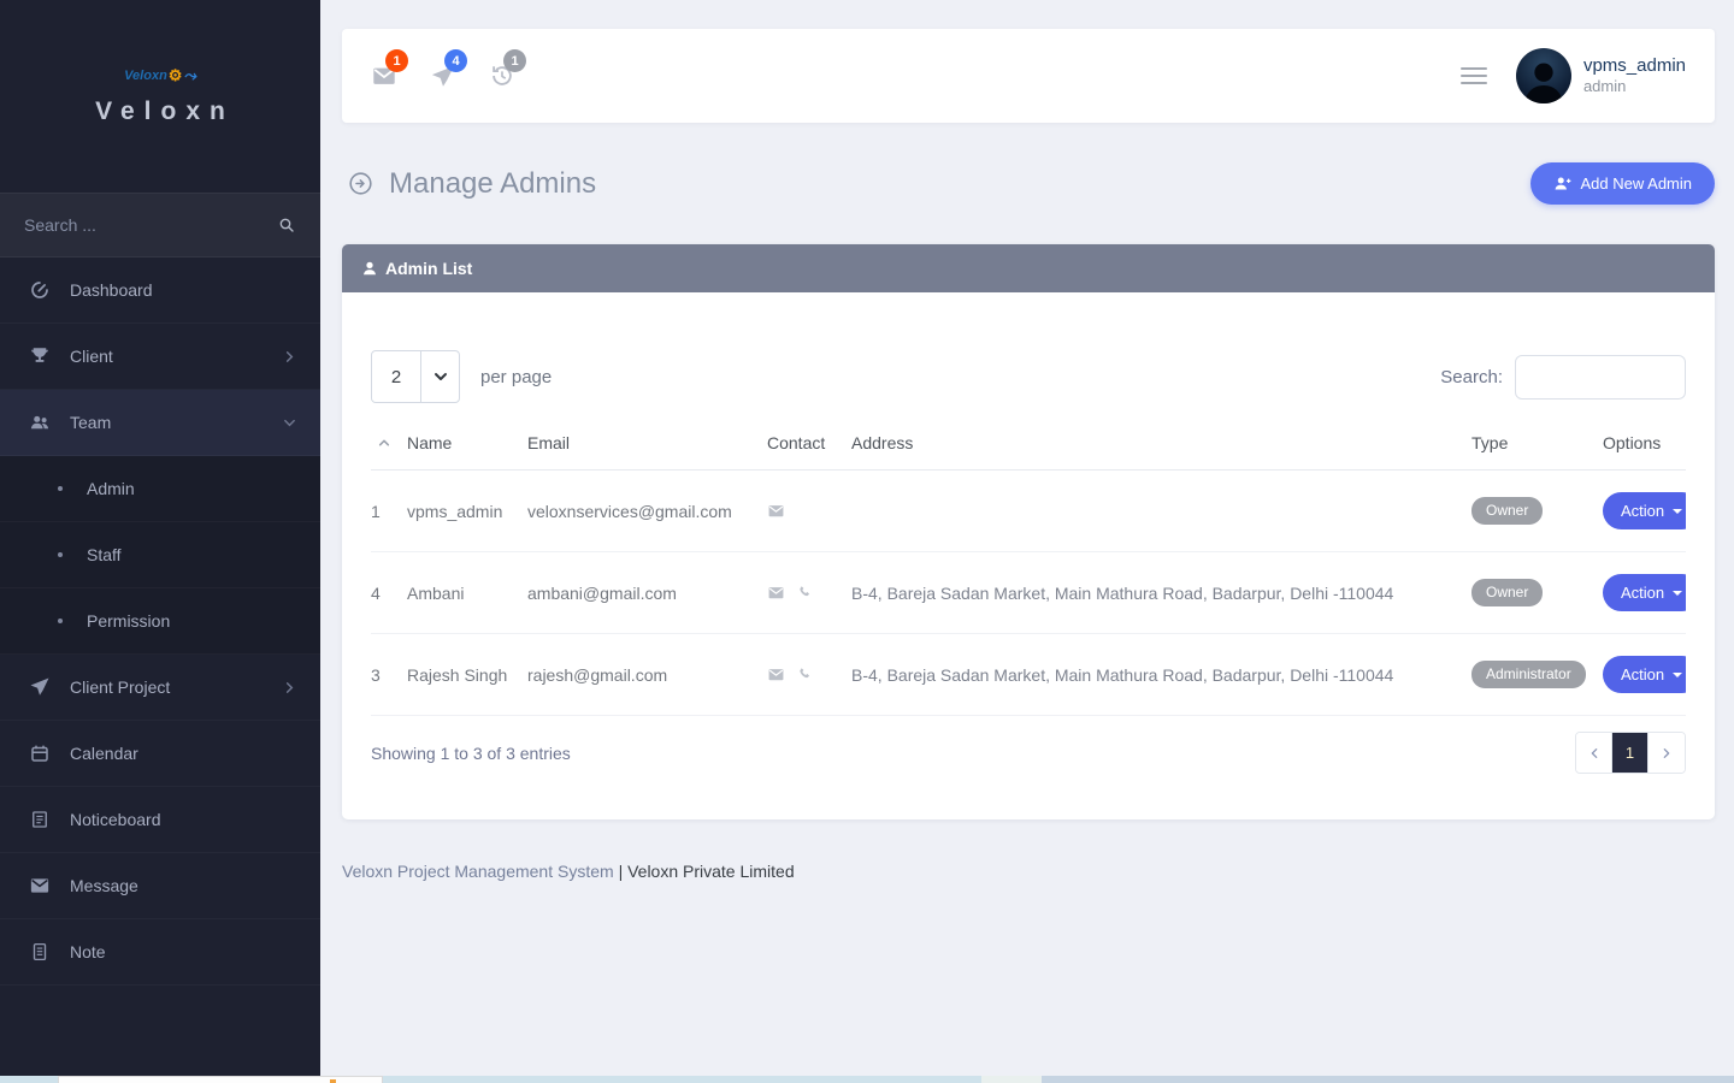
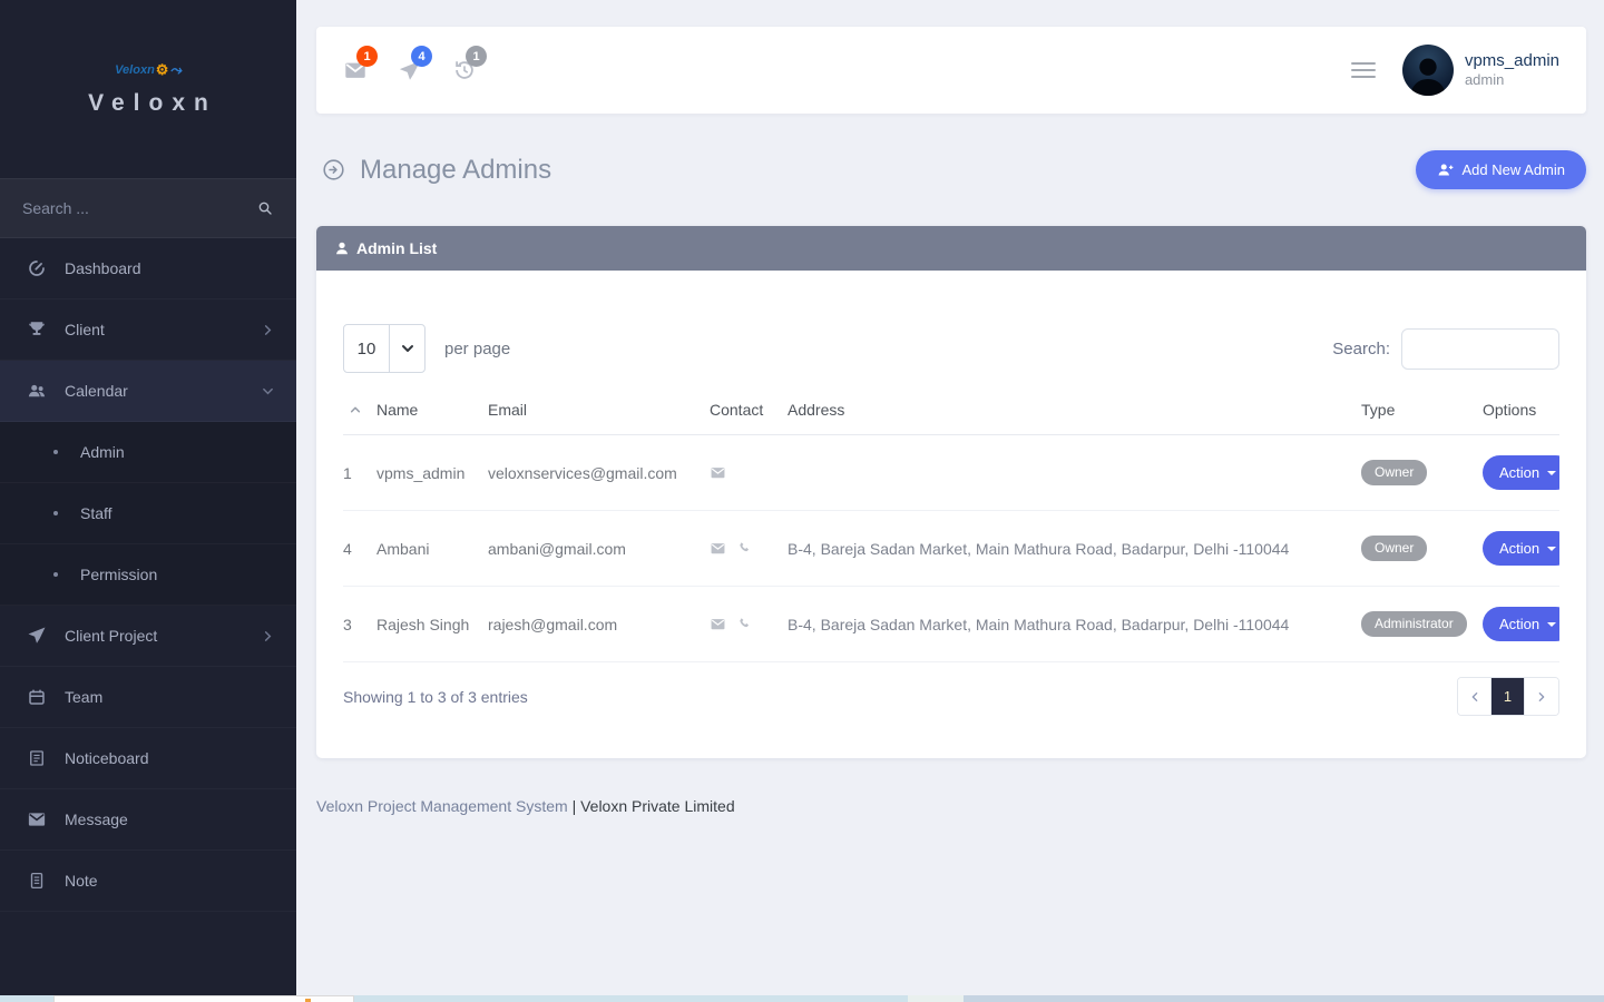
  Veloxn
  ⚙
  ⤳
  Veloxn
  Search ...
  Dashboard
  Client
- Team
+ Calendar
  Admin
  Staff
  Permission
  Client Project
- Calendar
+ Team
  Noticeboard
  Message
  Note
  1
  4
  1
  vpms_admin
  admin
  Manage Admins
  Add New Admin
  Admin List
- 2
+ 10
  per page
  Search:
  	Name	Email	Contact	Address	Type	Options
  1	vpms_admin	veloxnservices@gmail.com			Owner	Action
  4	Ambani	ambani@gmail.com		B-4, Bareja Sadan Market, Main Mathura Road, Badarpur, Delhi -110044	Owner	Action
  3	Rajesh Singh	rajesh@gmail.com		B-4, Bareja Sadan Market, Main Mathura Road, Badarpur, Delhi -110044	Administrator	Action
  Showing 1 to 3 of 3 entries
  1
  Veloxn Project Management System | Veloxn Private Limited
